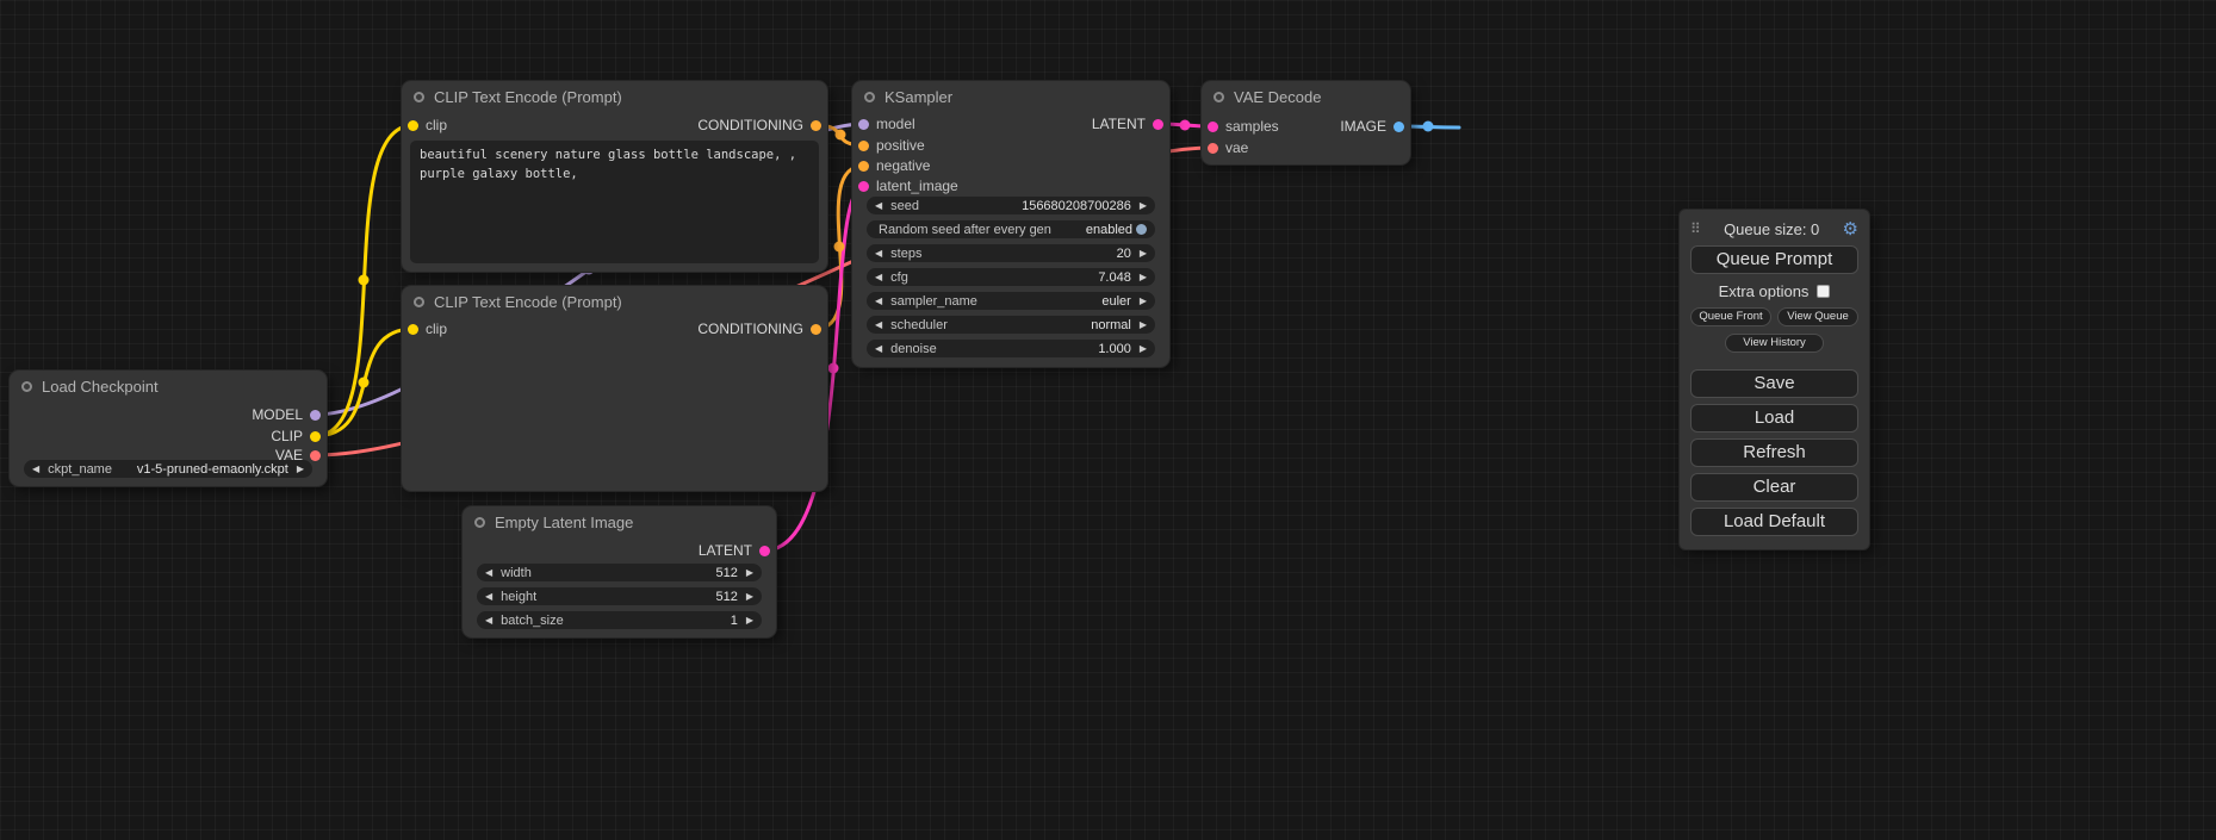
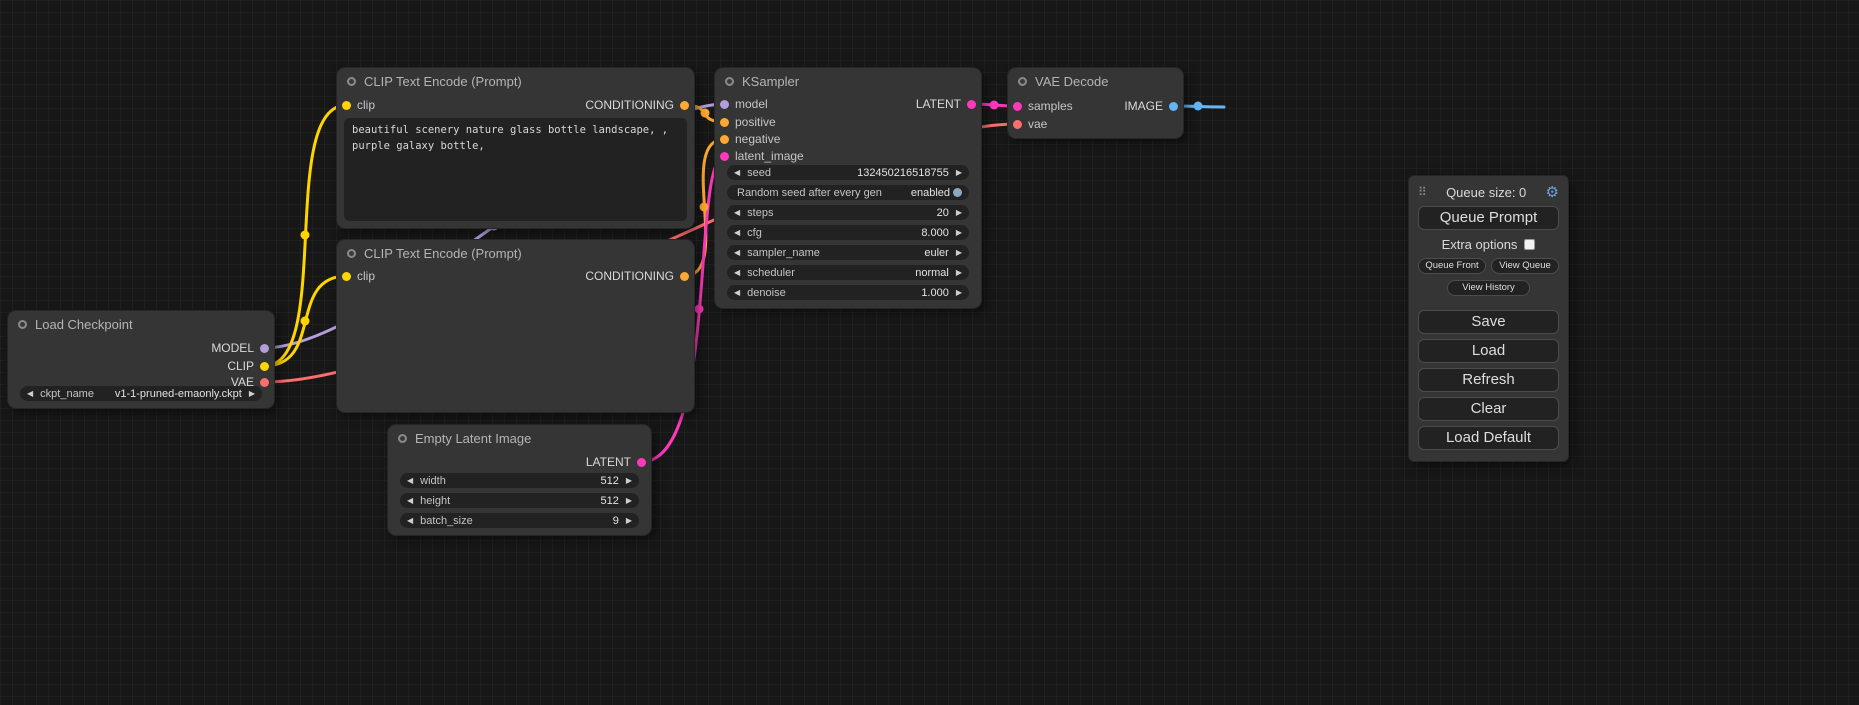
  Load Checkpoint
  MODEL
  CLIP
  VAE
  ◀
  ckpt_name
- v1-5-pruned-emaonly.ckpt
+ v1-1-pruned-emaonly.ckpt
  ▶
  CLIP Text Encode (Prompt)
  clip
  CONDITIONING
  CLIP Text Encode (Prompt)
  clip
  CONDITIONING
  Empty Latent Image
  LATENT
  ◀
  width
  512
  ▶
  ◀
  height
  512
  ▶
  ◀
  batch_size
- 1
+ 9
  ▶
  KSampler
  model
  LATENT
  positive
  negative
  latent_image
  ◀
  seed
- 156680208700286
+ 132450216518755
  ▶
  Random seed after every gen
  enabled
  ◀
  steps
  20
  ▶
  ◀
  cfg
- 7.048
+ 8.000
  ▶
  ◀
  sampler_name
  euler
  ▶
  ◀
  scheduler
  normal
  ▶
  ◀
  denoise
  1.000
  ▶
  VAE Decode
  samples
  IMAGE
  vae
  ⠿
  Queue size: 0
  ⚙
  Queue Prompt
  Extra options
  Queue Front
  View Queue
  View History
  Save
  Load
  Refresh
  Clear
  Load Default
